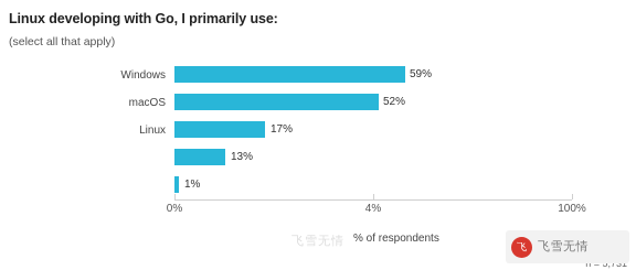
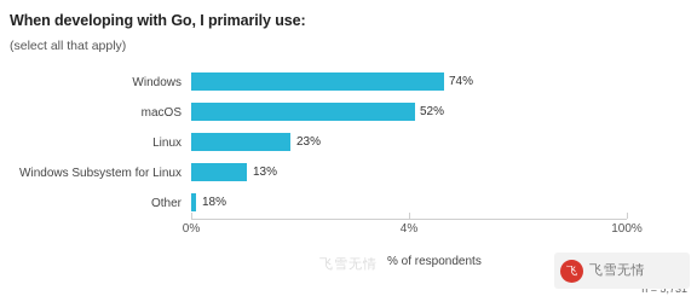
- Linux developing with Go, I primarily use:
+ When developing with Go, I primarily use:
  (select all that apply)
  Windows
  macOS
  Linux
+ Windows Subsystem for Linux
+ Other
- 59%
+ 74%
  52%
- 17%
+ 23%
  13%
- 1%
+ 18%
  0%
  4%
  100%
  % of respondents
  n = 5,731
  飞雪无情
  飞
  飞雪无情
